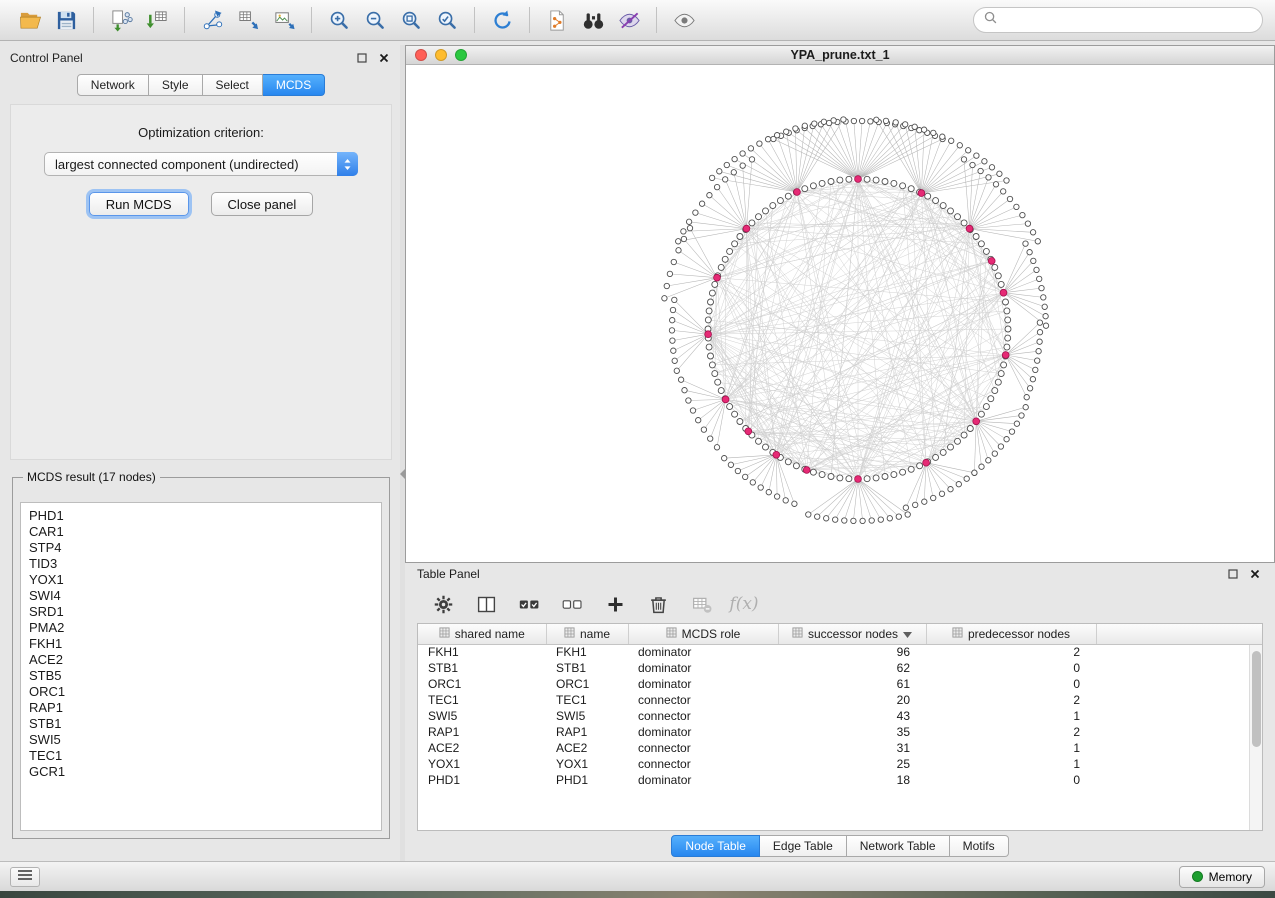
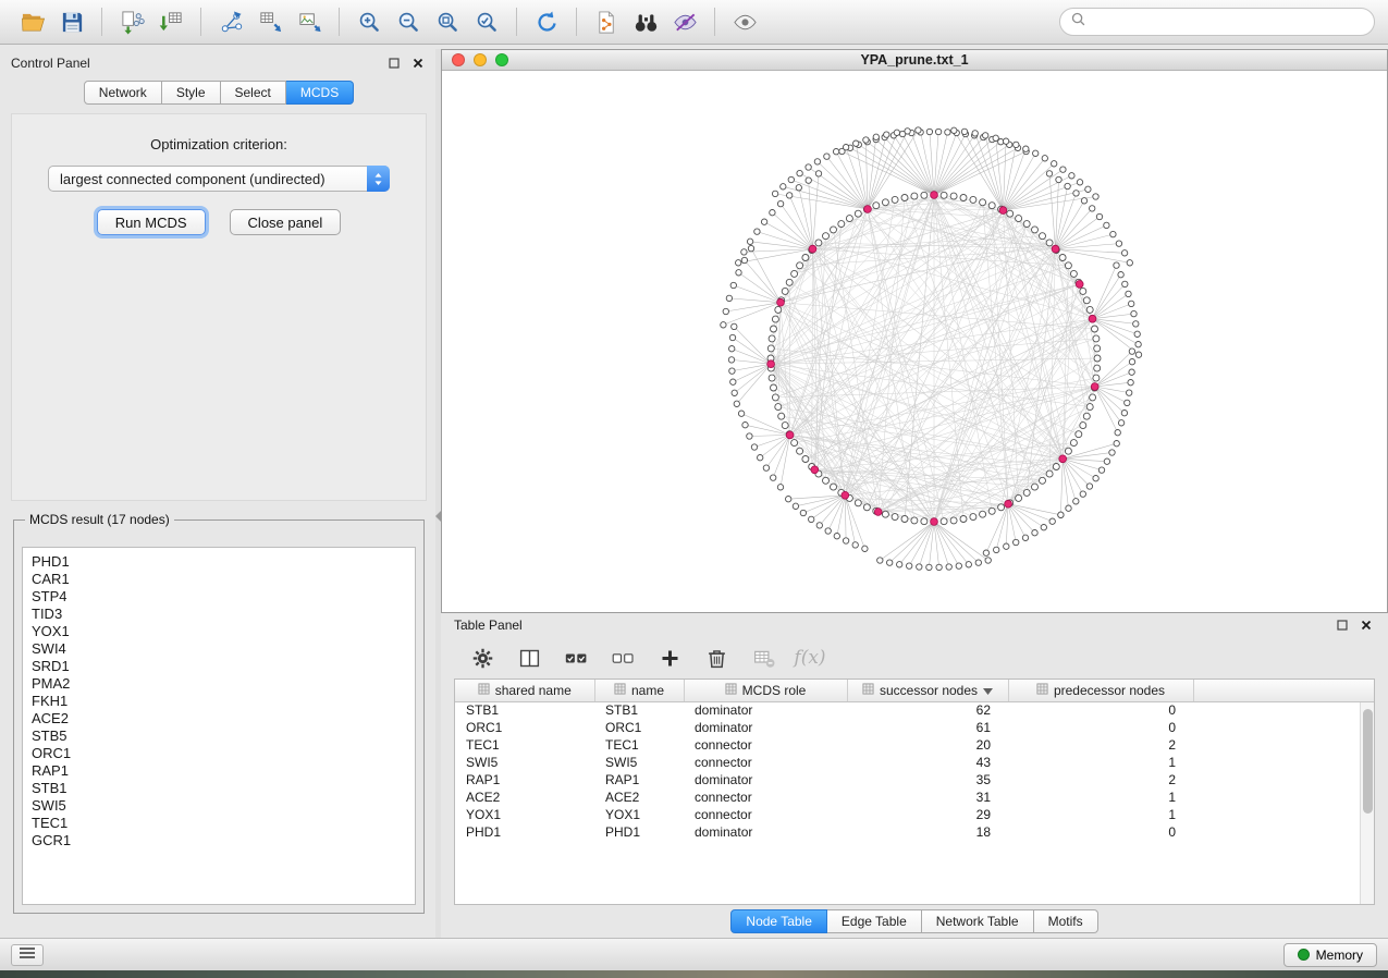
  Control Panel
  Network
  Style
  Select
  MCDS
  Optimization criterion:
  largest connected component (undirected)
  Run MCDS
  Close panel
  MCDS result (17 nodes)
  PHD1
  CAR1
  STP4
  TID3
  YOX1
  SWI4
  SRD1
  PMA2
  FKH1
  ACE2
  STB5
  ORC1
  RAP1
  STB1
  SWI5
  TEC1
  GCR1
  YPA_prune.txt_1
  Table Panel
  f(x)
  shared name	name	MCDS role	successor nodes	predecessor nodes
- FKH1	FKH1	dominator	96	2
  STB1	STB1	dominator	62	0
  ORC1	ORC1	dominator	61	0
  TEC1	TEC1	connector	20	2
  SWI5	SWI5	connector	43	1
  RAP1	RAP1	dominator	35	2
  ACE2	ACE2	connector	31	1
- YOX1	YOX1	connector	25	1
+ YOX1	YOX1	connector	29	1
  PHD1	PHD1	dominator	18	0
  Node Table
  Edge Table
  Network Table
  Motifs
  Memory
